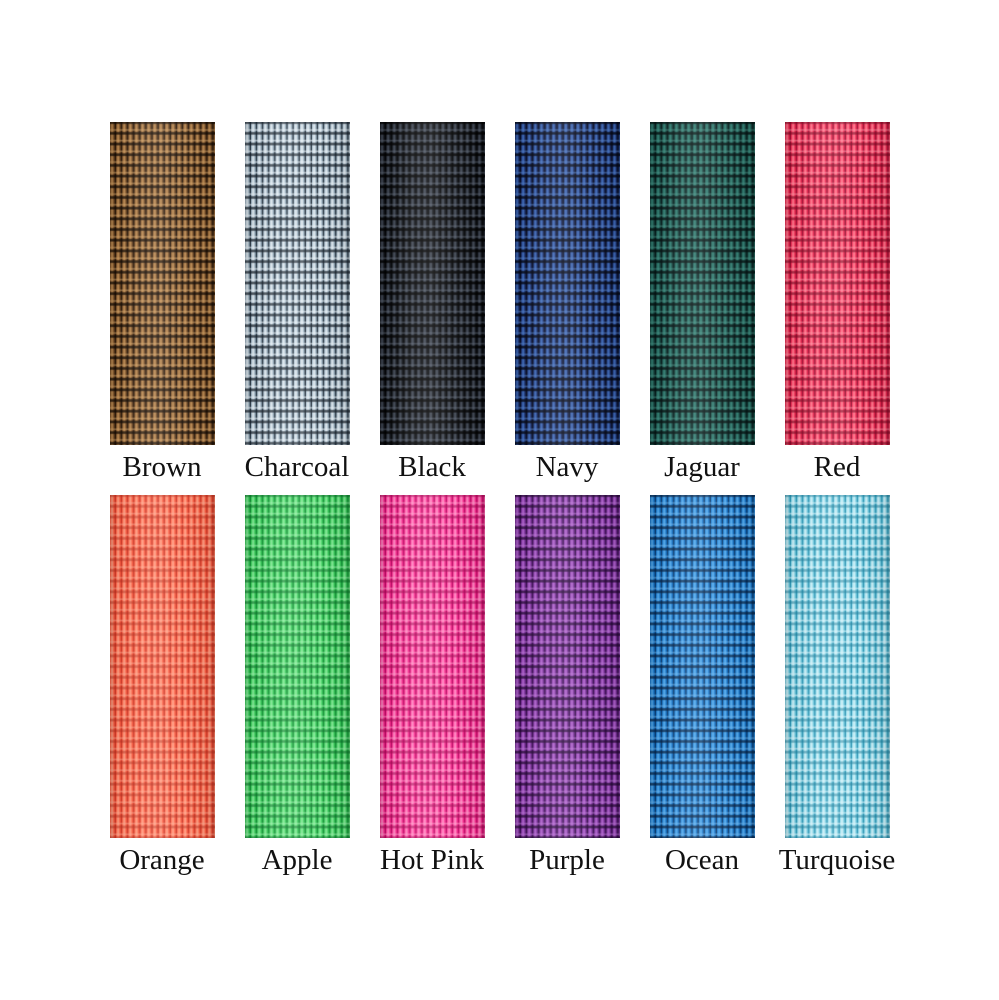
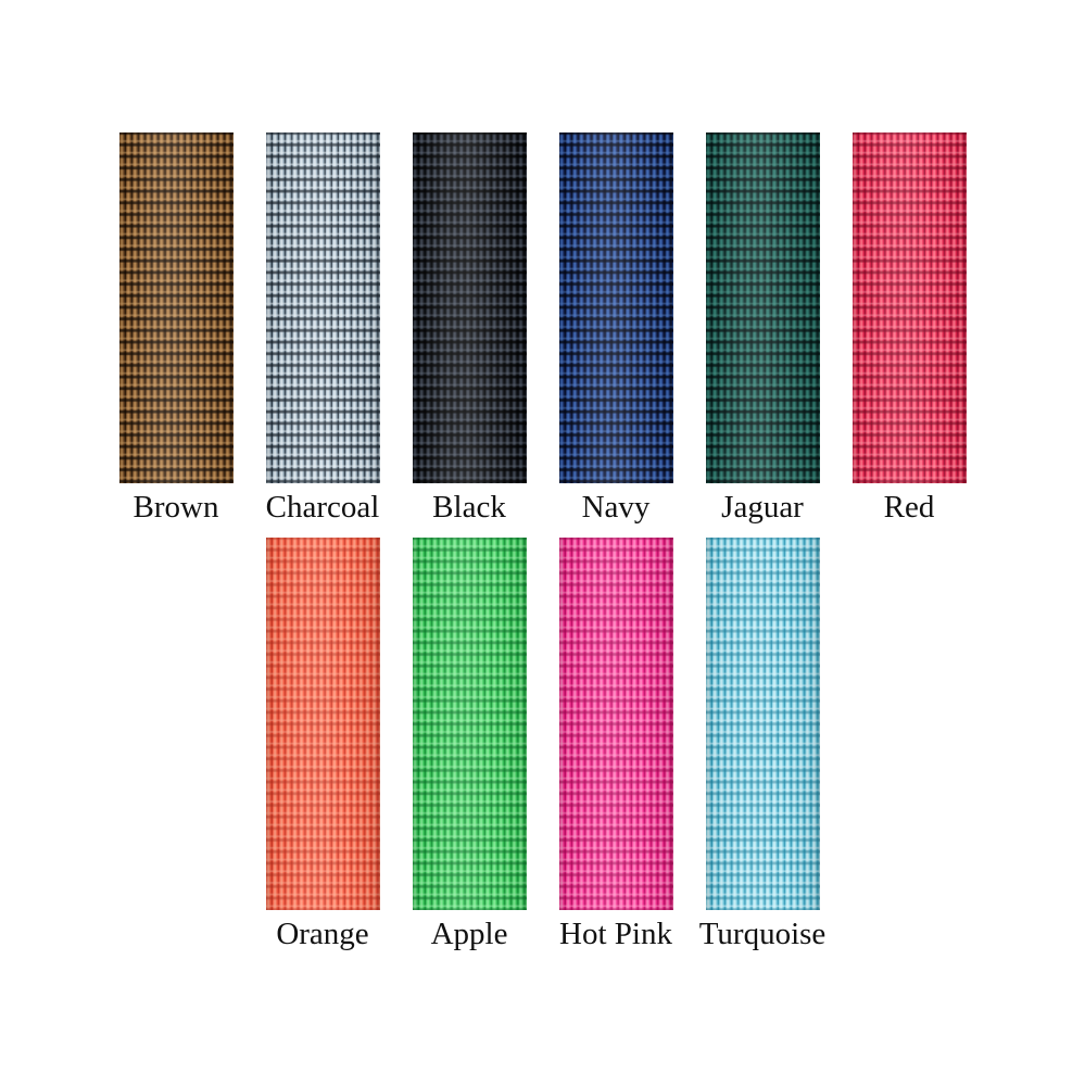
  Brown
  Charcoal
  Black
  Navy
  Jaguar
  Red
  Orange
  Apple
  Hot Pink
- Purple
- Ocean
  Turquoise
